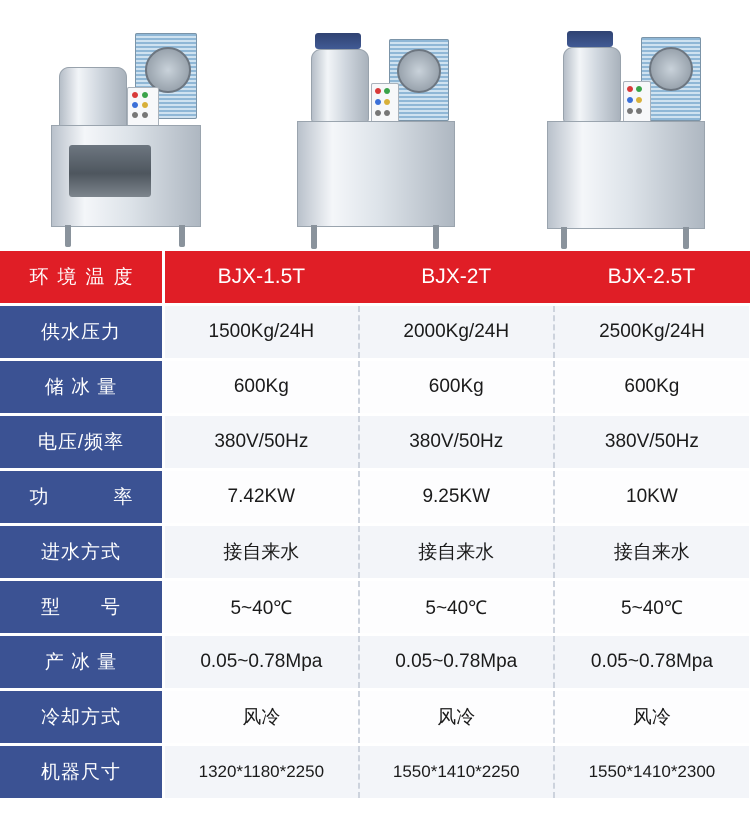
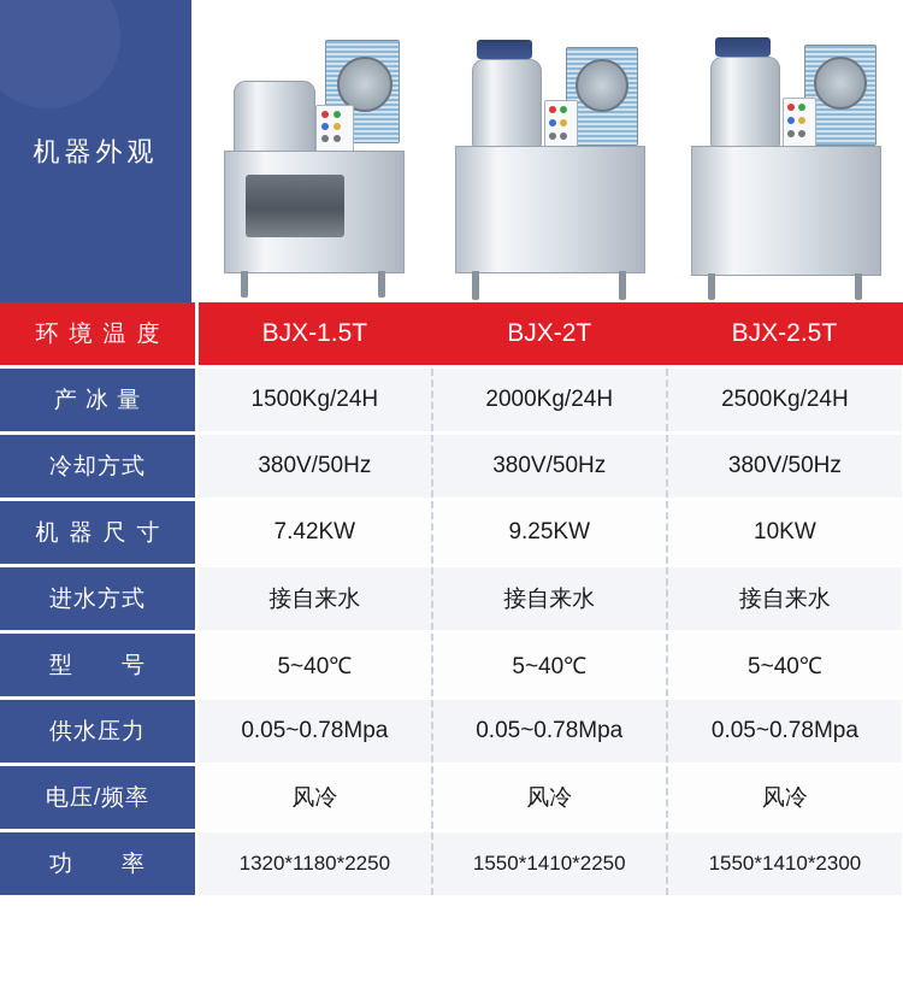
+ 机器外观
  环境温度	BJX-1.5T	BJX-2T	BJX-2.5T
- 供水压力	1500Kg/24H	2000Kg/24H	2500Kg/24H
+ 产 冰 量	1500Kg/24H	2000Kg/24H	2500Kg/24H
- 储 冰 量	600Kg	600Kg	600Kg
- 电压/频率	380V/50Hz	380V/50Hz	380V/50Hz
+ 冷却方式	380V/50Hz	380V/50Hz	380V/50Hz
- 功 率	7.42KW	9.25KW	10KW
+ 机器尺寸	7.42KW	9.25KW	10KW
  进水方式	接自来水	接自来水	接自来水
  型 号	5~40℃	5~40℃	5~40℃
- 产 冰 量	0.05~0.78Mpa	0.05~0.78Mpa	0.05~0.78Mpa
+ 供水压力	0.05~0.78Mpa	0.05~0.78Mpa	0.05~0.78Mpa
- 冷却方式	风冷	风冷	风冷
+ 电压/频率	风冷	风冷	风冷
- 机器尺寸	1320*1180*2250	1550*1410*2250	1550*1410*2300
+ 功 率	1320*1180*2250	1550*1410*2250	1550*1410*2300
